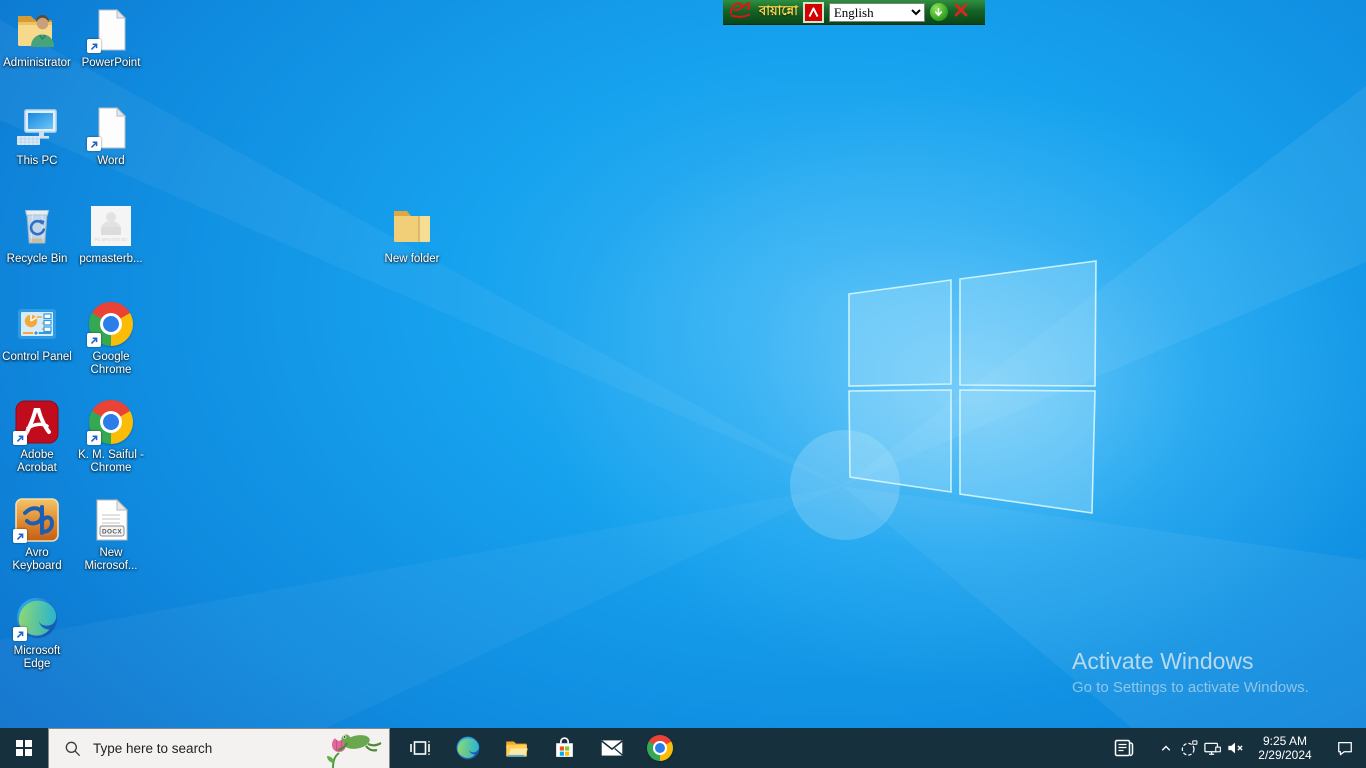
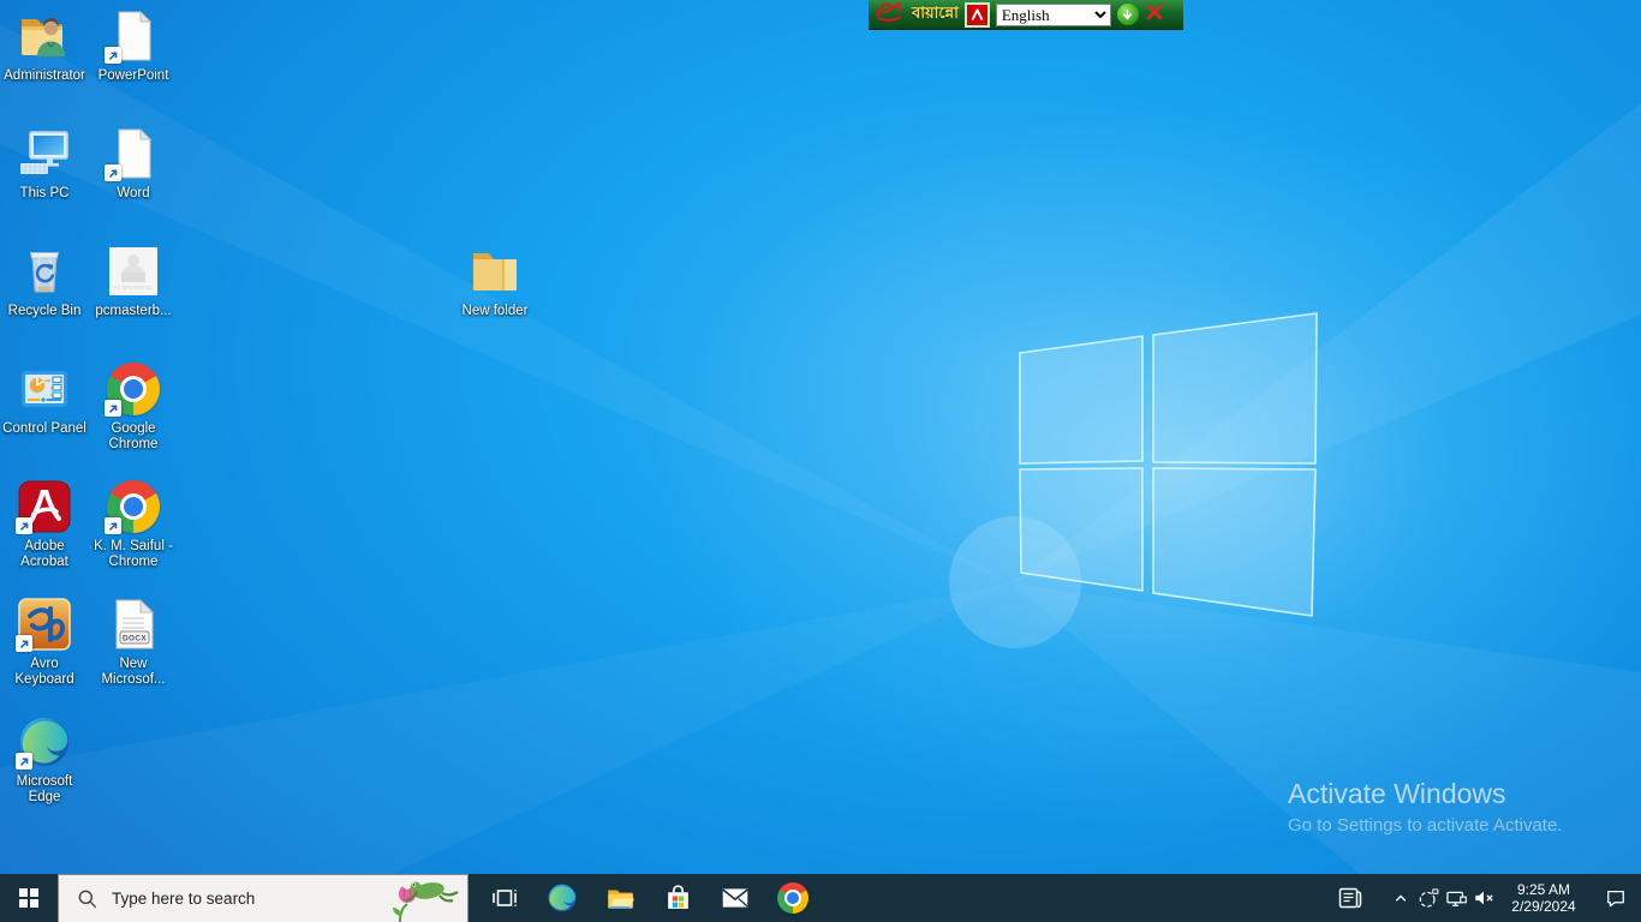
  Administrator
  This PC
  Recycle Bin
  Control Panel
  Adobe Acrobat
  Avro Keyboard
  Microsoft Edge
  PowerPoint
  Word
  pcmasterb...
  Google Chrome
  K. M. Saiful - Chrome
  New Microsof...
  New folder
  বায়ান্নো
  English
  Activate Windows
- Go to Settings to activate Windows.
+ Go to Settings to activate Activate.
  Type here to search
  9:25 AM
  2/29/2024
